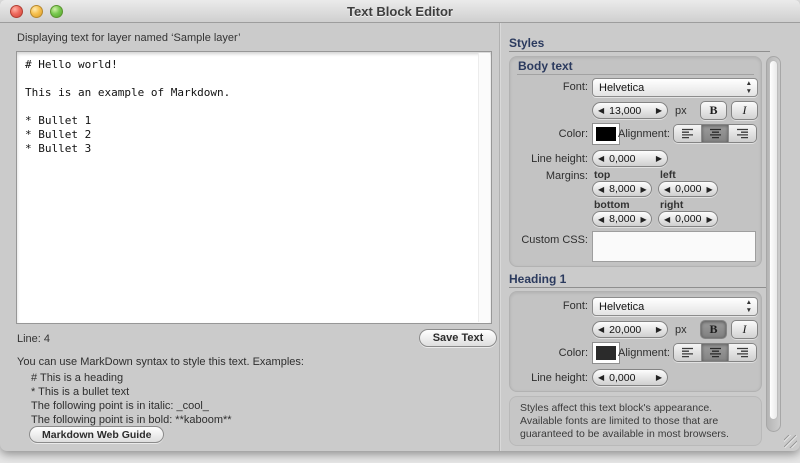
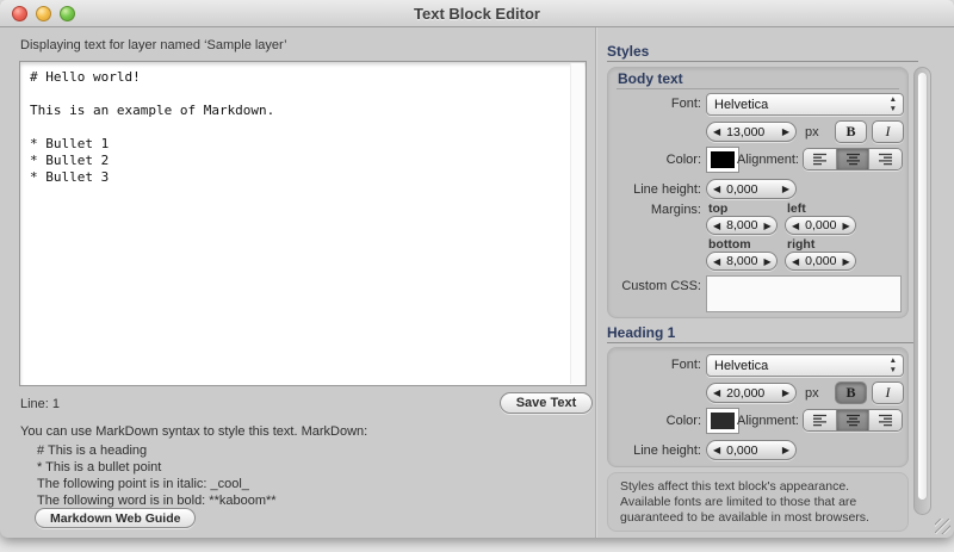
  Text Block Editor
  Displaying text for layer named ‘Sample layer’
  # Hello world!
  This is an example of Markdown.
  * Bullet 1
  * Bullet 2
  * Bullet 3
- Line: 4
+ Line: 1
  Save Text
- You can use MarkDown syntax to style this text. Examples:
+ You can use MarkDown syntax to style this text. MarkDown:
  # This is a heading
- * This is a bullet text
+ * This is a bullet point
  The following point is in italic: _cool_
- The following point is in bold: **kaboom**
+ The following word is in bold: **kaboom**
  Markdown Web Guide
  Styles
  Body text
  Font:
  Helvetica
  ◀
  13,000
  ▶
  px
  B
  I
  Color:
  Alignment:
  Line height:
  ◀
  0,000
  ▶
  Margins:
  top
  left
  ◀
  8,000
  ▶
  ◀
  0,000
  ▶
  bottom
  right
  ◀
  8,000
  ▶
  ◀
  0,000
  ▶
  Custom CSS:
  Heading 1
  Font:
  Helvetica
  ◀
  20,000
  ▶
  px
  B
  I
  Color:
  Alignment:
  Line height:
  ◀
  0,000
  ▶
  Styles affect this text block's appearance.
  Available fonts are limited to those that are
  guaranteed to be available in most browsers.
